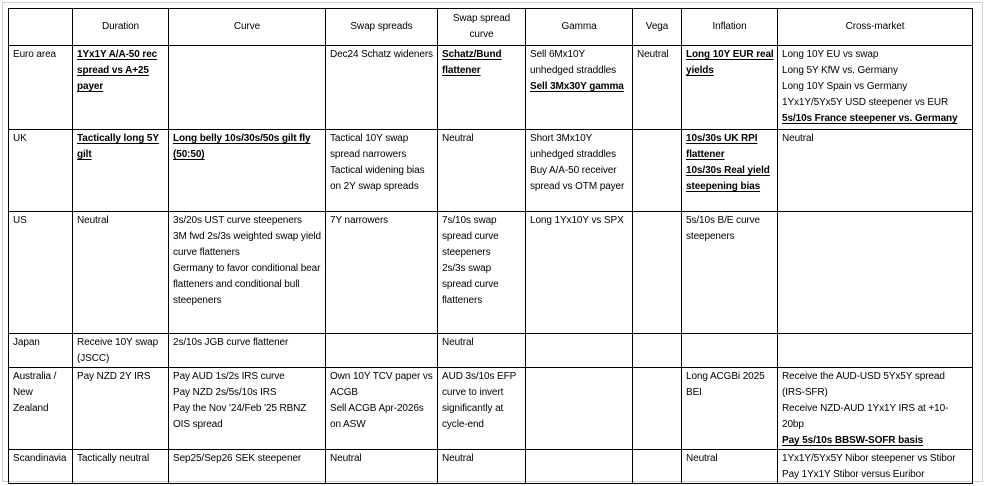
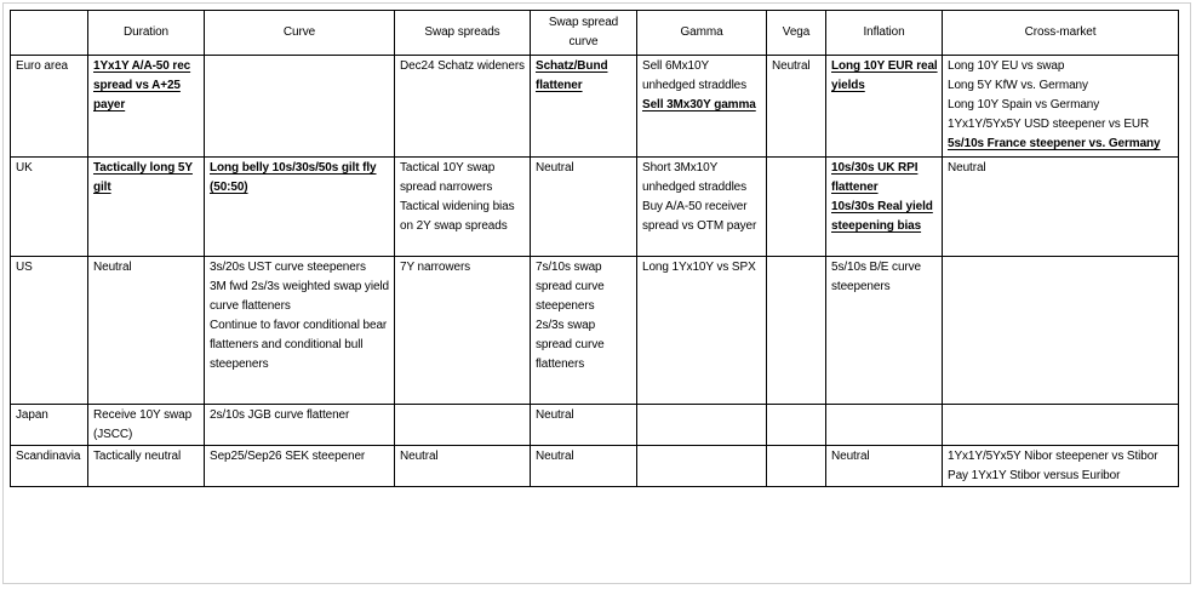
  	Duration	Curve	Swap spreads	Swap spread curve	Gamma	Vega	Inflation	Cross-market
  Euro area	1Yx1Y A/A-50 rec spread vs A+25 payer		Dec24 Schatz wideners	Schatz/Bund flattener	Sell 6Mx10Y unhedged straddlesSell 3Mx30Y gamma	Neutral	Long 10Y EUR real yields	Long 10Y EU vs swapLong 5Y KfW vs. GermanyLong 10Y Spain vs Germany1Yx1Y/5Yx5Y USD steepener vs EUR5s/10s France steepener vs. Germany
  UK	Tactically long 5Y gilt	Long belly 10s/30s/50s gilt fly (50:50)	Tactical 10Y swap spread narrowersTactical widening bias on 2Y swap spreads	Neutral	Short 3Mx10Y unhedged straddlesBuy A/A-50 receiver spread vs OTM payer		10s/30s UK RPI flattener10s/30s Real yield steepening bias	Neutral
- US	Neutral	3s/20s UST curve steepeners3M fwd 2s/3s weighted swap yield curve flattenersGermany to favor conditional bear flatteners and conditional bull steepeners	7Y narrowers	7s/10s swap spread curve steepeners2s/3s swap spread curve flatteners	Long 1Yx10Y vs SPX		5s/10s B/E curve steepeners
+ US	Neutral	3s/20s UST curve steepeners3M fwd 2s/3s weighted swap yield curve flattenersContinue to favor conditional bear flatteners and conditional bull steepeners	7Y narrowers	7s/10s swap spread curve steepeners2s/3s swap spread curve flatteners	Long 1Yx10Y vs SPX		5s/10s B/E curve steepeners
  Japan	Receive 10Y swap (JSCC)	2s/10s JGB curve flattener		Neutral
- Australia / New Zealand	Pay NZD 2Y IRS	Pay AUD 1s/2s IRS curvePay NZD 2s/5s/10s IRSPay the Nov '24/Feb '25 RBNZ OIS spread	Own 10Y TCV paper vs ACGBSell ACGB Apr-2026s on ASW	AUD 3s/10s EFP curve to invert significantly at cycle-end			Long ACGBi 2025 BEI	Receive the AUD-USD 5Yx5Y spread (IRS-SFR)Receive NZD-AUD 1Yx1Y IRS at +10-20bpPay 5s/10s BBSW-SOFR basis
  Scandinavia	Tactically neutral	Sep25/Sep26 SEK steepener	Neutral	Neutral			Neutral	1Yx1Y/5Yx5Y Nibor steepener vs StiborPay 1Yx1Y Stibor versus Euribor
